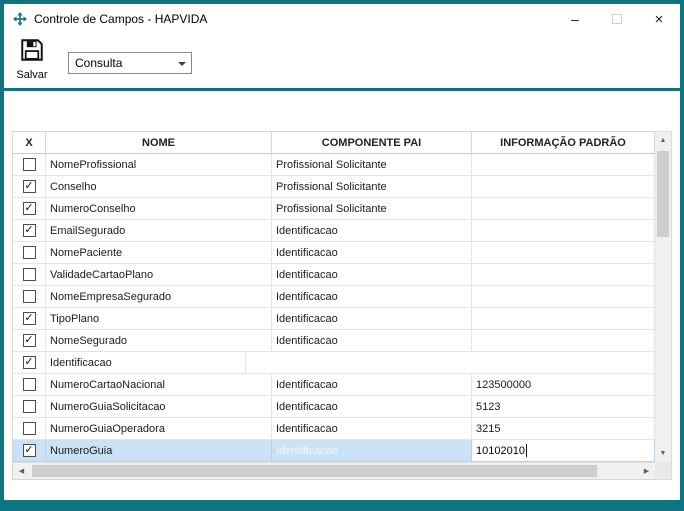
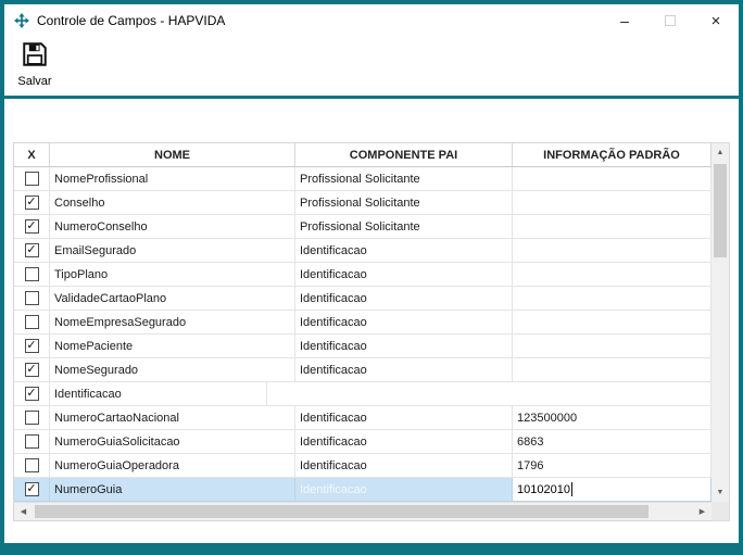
  Controle de Campos - HAPVIDA
  –
  ×
  Salvar
- Consulta
  X
  NOME
  COMPONENTE PAI
  INFORMAÇÃO PADRÃO
  NomeProfissional
  Profissional Solicitante
  ✓
  Conselho
  Profissional Solicitante
  ✓
  NumeroConselho
  Profissional Solicitante
  ✓
  EmailSegurado
  Identificacao
- NomePaciente
+ TipoPlano
  Identificacao
  ValidadeCartaoPlano
  Identificacao
  NomeEmpresaSegurado
  Identificacao
  ✓
- TipoPlano
+ NomePaciente
  Identificacao
  ✓
  NomeSegurado
  Identificacao
  ✓
  Identificacao
  NumeroCartaoNacional
  Identificacao
  123500000
  NumeroGuiaSolicitacao
  Identificacao
- 5123
+ 6863
  NumeroGuiaOperadora
  Identificacao
- 3215
+ 1796
  ✓
  NumeroGuia
  Identificacao
  10102010
